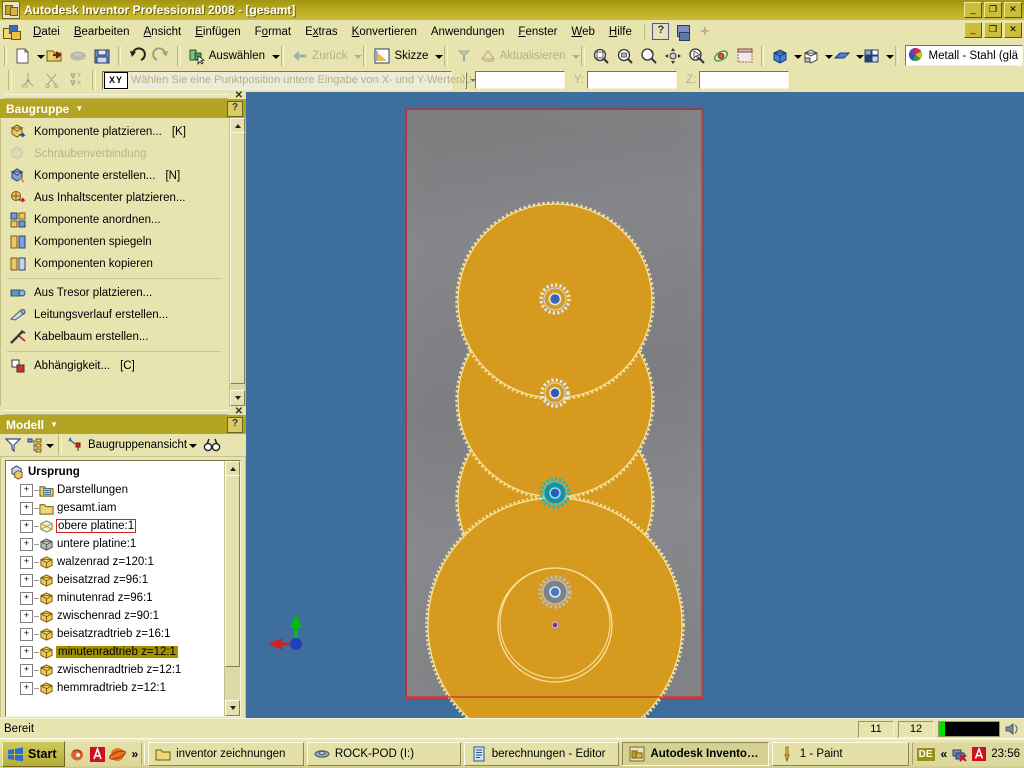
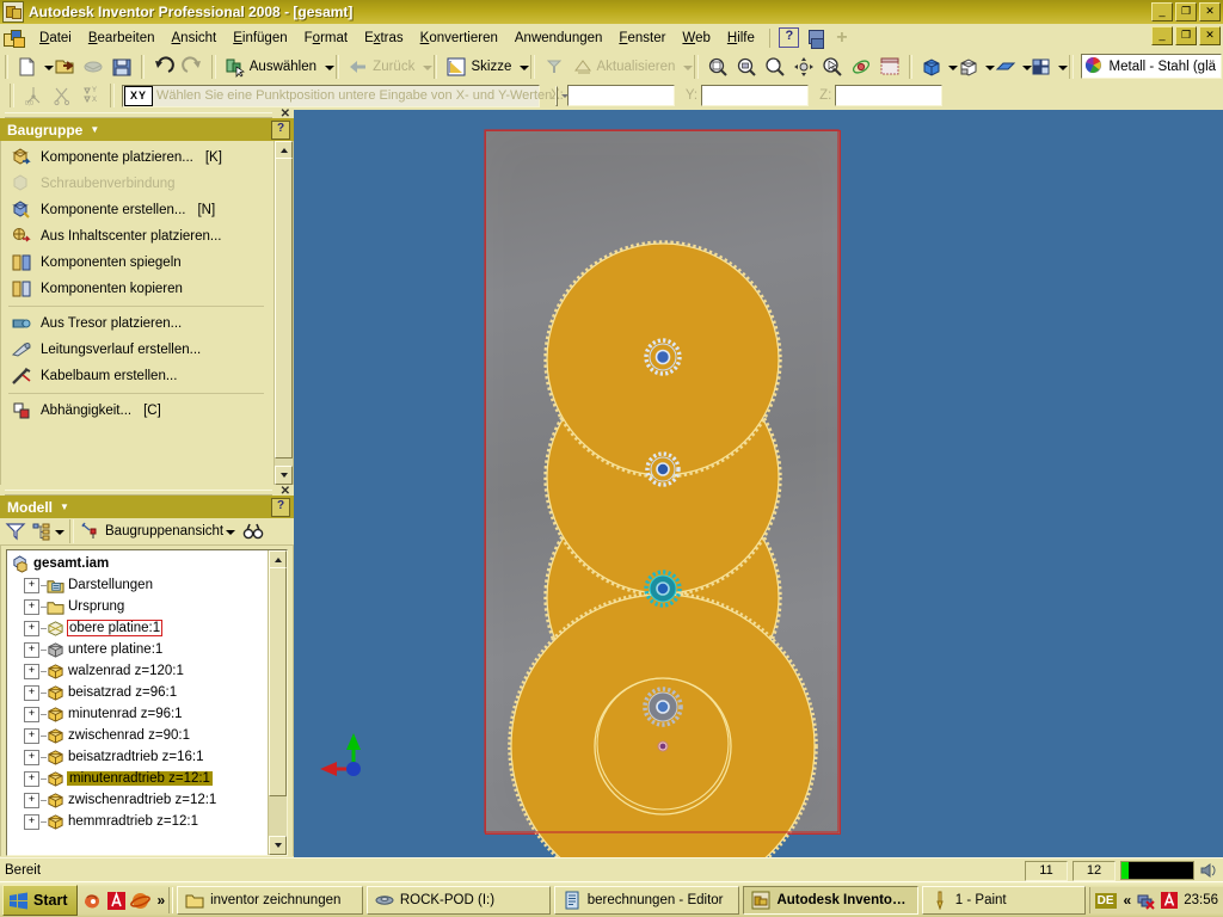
  Autodesk Inventor Professional 2008 - [gesamt]
  _
  ❐
  ✕
  Datei
  Bearbeiten
  Ansicht
  Einfügen
  Format
  Extras
  Konvertieren
  Anwendungen
  Fenster
  Web
  Hilfe
  ?
  +
  _
  ❐
  ✕
  Auswählen
  Zurück
  Skizze
  Aktualisieren
  Metall - Stahl (glä
  XY
  Wählen Sie eine Punktposition untere Eingabe von X- und Y-Werten.
  Y:
  Z:
  ✕
  Baugruppe
  ▼
  ?
  Komponente platzieren...
  [K]
  Schraubenverbindung
  Komponente erstellen...
  [N]
  Aus Inhaltscenter platzieren...
- Komponente anordnen...
  Komponenten spiegeln
  Komponenten kopieren
  Aus Tresor platzieren...
  Leitungsverlauf erstellen...
  Kabelbaum erstellen...
  Abhängigkeit...
  [C]
  ✕
  Modell
  ▼
  ?
  Baugruppenansicht
- Ursprung
+ gesamt.iam
  +
  Darstellungen
  +
- gesamt.iam
+ Ursprung
  +
  obere platine:1
  +
  untere platine:1
  +
  walzenrad z=120:1
  +
  beisatzrad z=96:1
  +
  minutenrad z=96:1
  +
  zwischenrad z=90:1
  +
  beisatzradtrieb z=16:1
  +
  minutenradtrieb z=12:1
  +
  zwischenradtrieb z=12:1
  +
  hemmradtrieb z=12:1
  Bereit
  11
  12
  Start
  »
  inventor zeichnungen
  ROCK-POD (I:)
  berechnungen - Editor
  Autodesk Inventor ..
  1 - Paint
  DE
  «
  23:56
